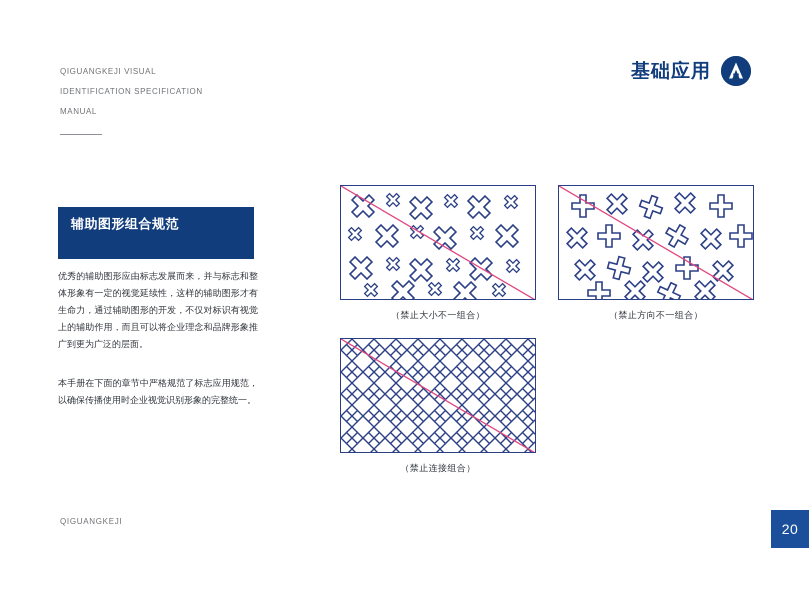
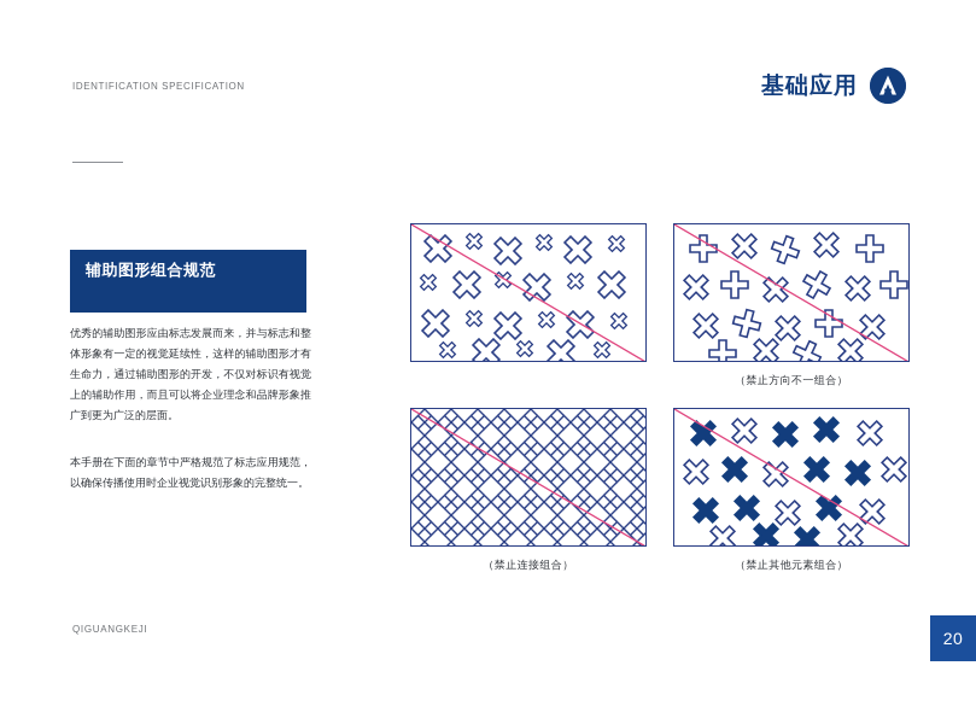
- QIGUANGKEJI VISUAL
  IDENTIFICATION SPECIFICATION
- MANUAL
  基础应用
  辅助图形组合规范
  优秀的辅助图形应由标志发展而来，并与标志和整体形象有一定的视觉延续性，这样的辅助图形才有生命力，通过辅助图形的开发，不仅对标识有视觉上的辅助作用，而且可以将企业理念和品牌形象推广到更为广泛的层面。
  本手册在下面的章节中严格规范了标志应用规范，以确保传播使用时企业视觉识别形象的完整统一。
- （禁止大小不一组合）
  （禁止方向不一组合）
  （禁止连接组合）
+ （禁止其他元素组合）
  QIGUANGKEJI
  20
